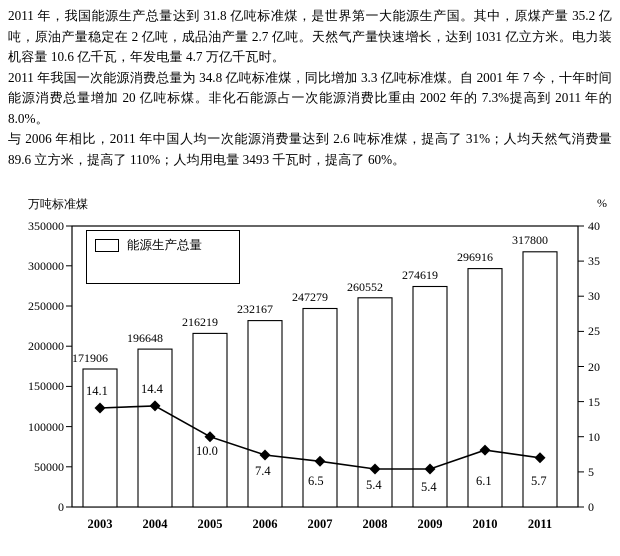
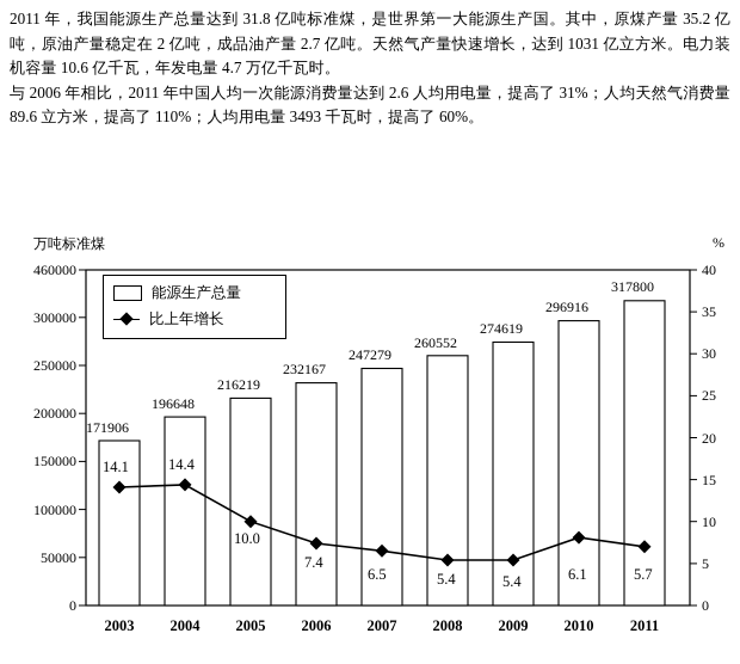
  2011 年，我国能源生产总量达到 31.8 亿吨标准煤，是世界第一大能源生产国。其中，原煤产量 35.2 亿吨，原油产量稳定在 2 亿吨，成品油产量 2.7 亿吨。天然气产量快速增长，达到 1031 亿立方米。电力装机容量 10.6 亿千瓦，年发电量 4.7 万亿千瓦时。
- 2011 年我国一次能源消费总量为 34.8 亿吨标准煤，同比增加 3.3 亿吨标准煤。自 2001 年 7 今，十年时间能源消费总量增加 20 亿吨标煤。非化石能源占一次能源消费比重由 2002 年的 7.3%提高到 2011 年的 8.0%。
- 与 2006 年相比，2011 年中国人均一次能源消费量达到 2.6 吨标准煤，提高了 31%；人均天然气消费量 89.6 立方米，提高了 110%；人均用电量 3493 千瓦时，提高了 60%。
+ 与 2006 年相比，2011 年中国人均一次能源消费量达到 2.6 人均用电量，提高了 31%；人均天然气消费量 89.6 立方米，提高了 110%；人均用电量 3493 千瓦时，提高了 60%。
  万吨标准煤
  %
  能源生产总量
+ 比上年增长
  0
  50000
  100000
  150000
  200000
  250000
  300000
- 350000
+ 460000
  0
  5
  10
  15
  20
  25
  30
  35
  40
  171906
  196648
  216219
  232167
  247279
  260552
  274619
  296916
  317800
  14.1
  14.4
  10.0
  7.4
  6.5
  5.4
  5.4
  6.1
  5.7
  2003
  2004
  2005
  2006
  2007
  2008
  2009
  2010
  2011
